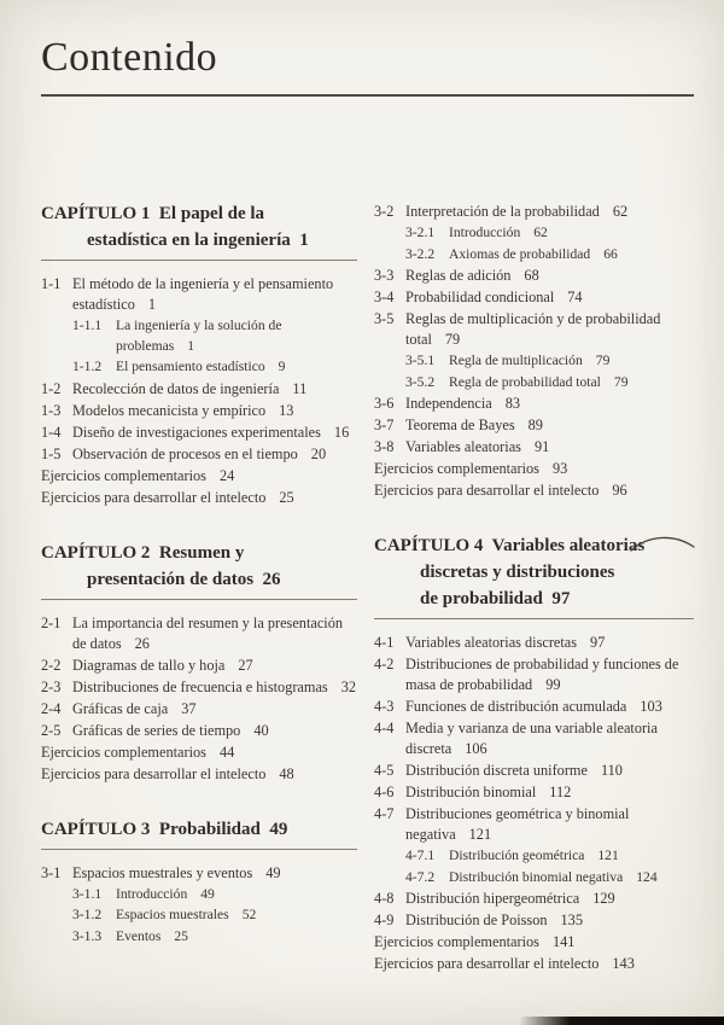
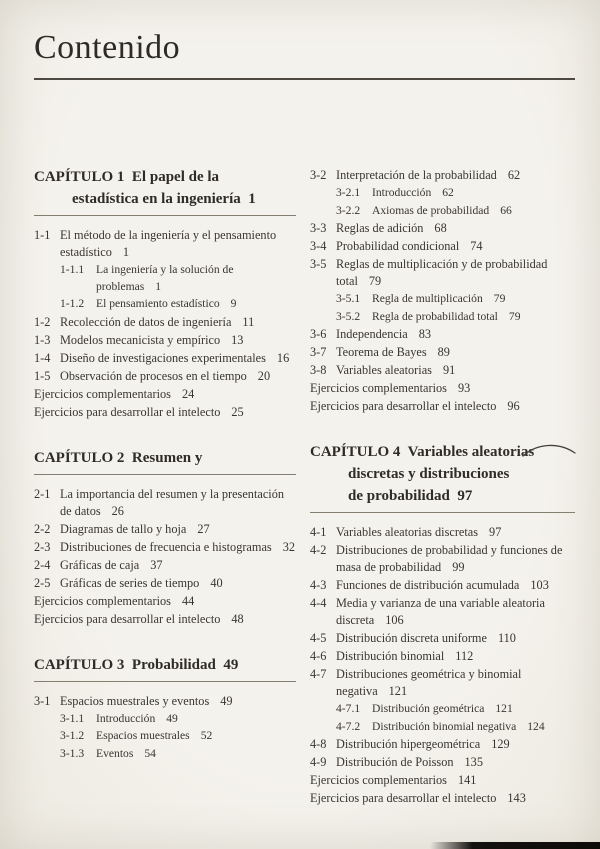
  Contenido
  CAPÍTULO 1 El papel de la
  estadística en la ingeniería 1
  1-1
  El método de la ingeniería y el pensamiento estadístico 1
  1-1.1
  La ingeniería y la solución de problemas 1
  1-1.2
  El pensamiento estadístico 9
  1-2
  Recolección de datos de ingeniería 11
  1-3
  Modelos mecanicista y empírico 13
  1-4
  Diseño de investigaciones experimentales 16
  1-5
  Observación de procesos en el tiempo 20
  Ejercicios complementarios 24
  Ejercicios para desarrollar el intelecto 25
  CAPÍTULO 2 Resumen y
- presentación de datos 26
  2-1
  La importancia del resumen y la presentación de datos 26
  2-2
  Diagramas de tallo y hoja 27
  2-3
  Distribuciones de frecuencia e histogramas 32
  2-4
  Gráficas de caja 37
  2-5
  Gráficas de series de tiempo 40
  Ejercicios complementarios 44
  Ejercicios para desarrollar el intelecto 48
  CAPÍTULO 3 Probabilidad 49
  3-1
  Espacios muestrales y eventos 49
  3-1.1
  Introducción 49
  3-1.2
  Espacios muestrales 52
  3-1.3
- Eventos 25
+ Eventos 54
  3-2
  Interpretación de la probabilidad 62
  3-2.1
  Introducción 62
  3-2.2
  Axiomas de probabilidad 66
  3-3
  Reglas de adición 68
  3-4
  Probabilidad condicional 74
  3-5
  Reglas de multiplicación y de probabilidad total 79
  3-5.1
  Regla de multiplicación 79
  3-5.2
  Regla de probabilidad total 79
  3-6
  Independencia 83
  3-7
  Teorema de Bayes 89
  3-8
  Variables aleatorias 91
  Ejercicios complementarios 93
  Ejercicios para desarrollar el intelecto 96
  CAPÍTULO 4 Variables aleatorias
  discretas y distribuciones
  de probabilidad 97
  4-1
  Variables aleatorias discretas 97
  4-2
  Distribuciones de probabilidad y funciones de masa de probabilidad 99
  4-3
  Funciones de distribución acumulada 103
  4-4
  Media y varianza de una variable aleatoria discreta 106
  4-5
  Distribución discreta uniforme 110
  4-6
  Distribución binomial 112
  4-7
  Distribuciones geométrica y binomial negativa 121
  4-7.1
  Distribución geométrica 121
  4-7.2
  Distribución binomial negativa 124
  4-8
  Distribución hipergeométrica 129
  4-9
  Distribución de Poisson 135
  Ejercicios complementarios 141
  Ejercicios para desarrollar el intelecto 143
